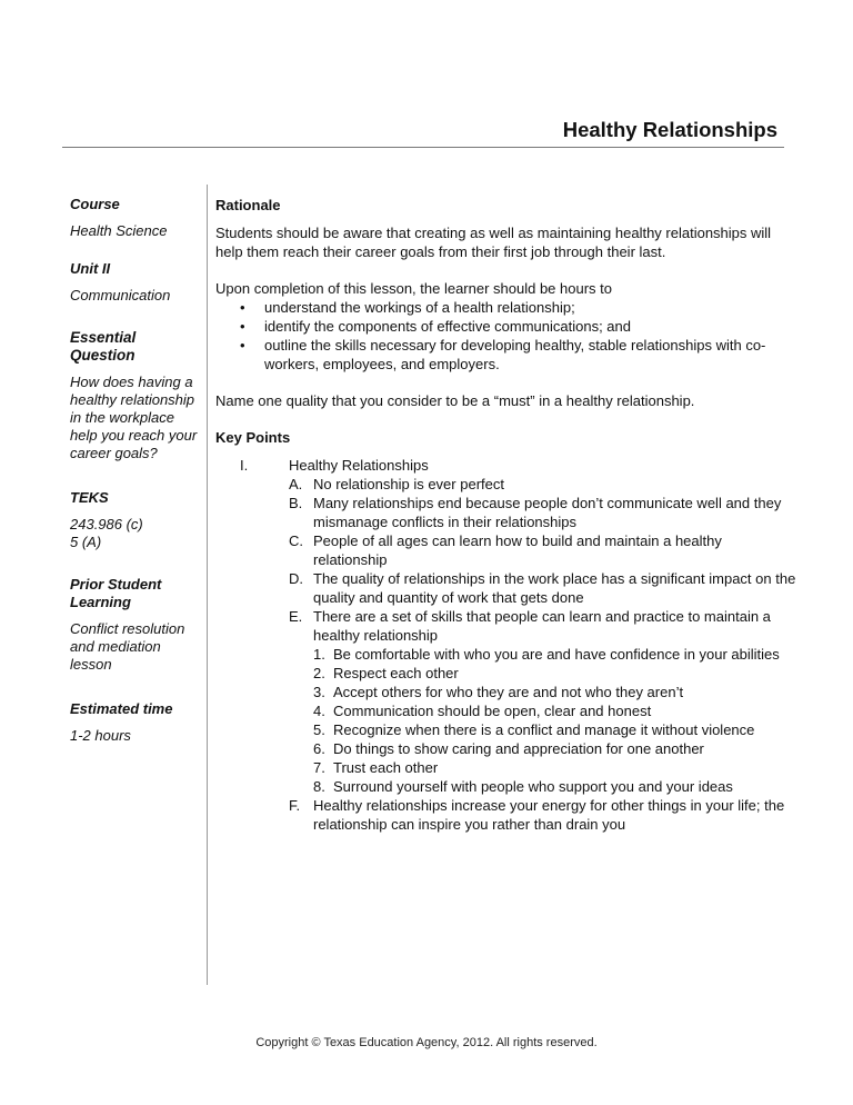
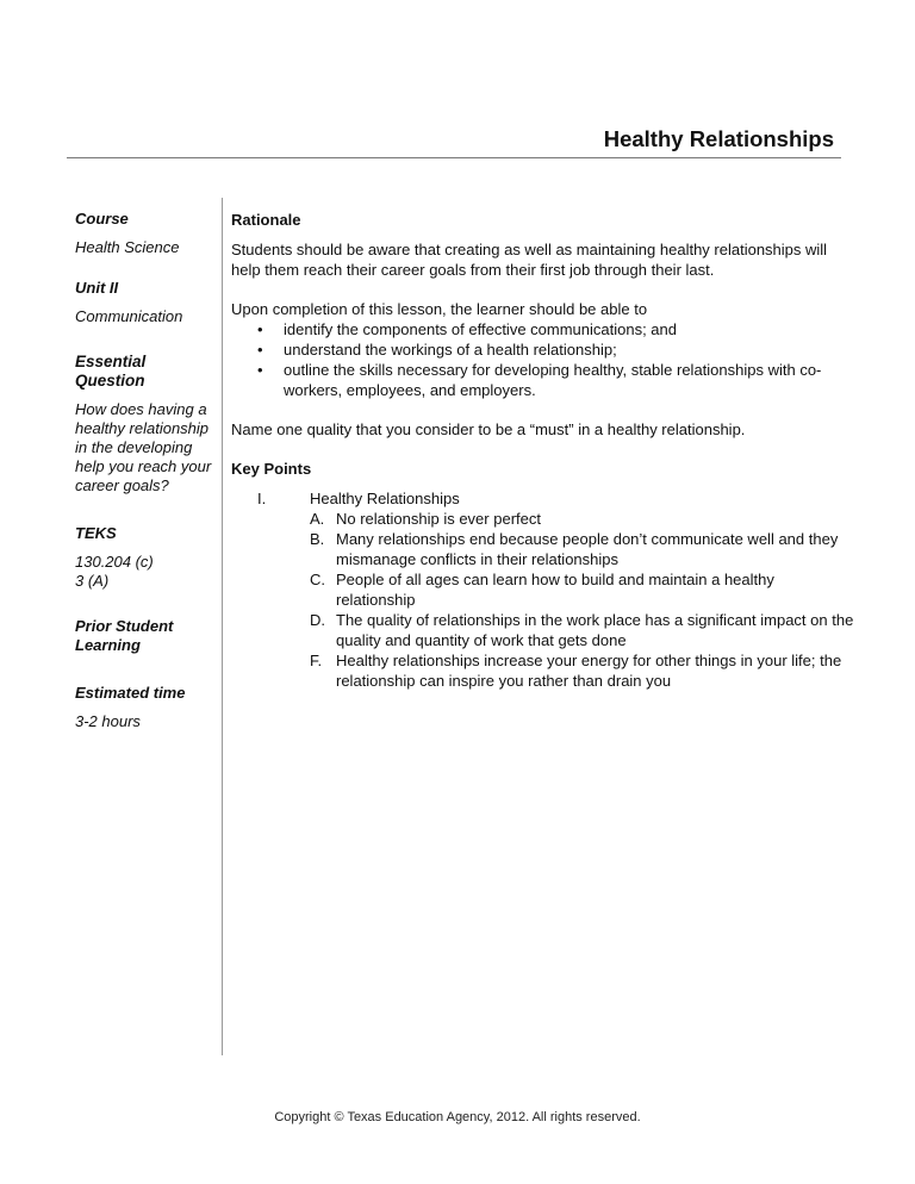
  Healthy Relationships
  Course
  Health Science
  Unit II
  Communication
  Essential Question
- How does having a healthy relationship in the workplace help you reach your career goals?
+ How does having a healthy relationship in the developing help you reach your career goals?
  TEKS
- 243.986 (c)
+ 130.204 (c)
- 5 (A)
+ 3 (A)
  Prior Student Learning
- Conflict resolution and mediation lesson
  Estimated time
- 1-2 hours
+ 3-2 hours
  Rationale
  Students should be aware that creating as well as maintaining healthy relationships will help them reach their career goals from their first job through their last.
- Upon completion of this lesson, the learner should be hours to
+ Upon completion of this lesson, the learner should be able to
  •
- understand the workings of a health relationship;
+ identify the components of effective communications; and
  •
- identify the components of effective communications; and
+ understand the workings of a health relationship;
  •
  outline the skills necessary for developing healthy, stable relationships with co-workers, employees, and employers.
  Name one quality that you consider to be a “must” in a healthy relationship.
  Key Points
  I.
  Healthy Relationships
  A.
  No relationship is ever perfect
  B.
  Many relationships end because people don’t communicate well and they mismanage conflicts in their relationships
  C.
  People of all ages can learn how to build and maintain a healthy relationship
  D.
  The quality of relationships in the work place has a significant impact on the quality and quantity of work that gets done
- E.
- There are a set of skills that people can learn and practice to maintain a healthy relationship
- 1.
- Be comfortable with who you are and have confidence in your abilities
- 2.
- Respect each other
- 3.
- Accept others for who they are and not who they aren’t
- 4.
- Communication should be open, clear and honest
- 5.
- Recognize when there is a conflict and manage it without violence
- 6.
- Do things to show caring and appreciation for one another
- 7.
- Trust each other
- 8.
- Surround yourself with people who support you and your ideas
  F.
  Healthy relationships increase your energy for other things in your life; the relationship can inspire you rather than drain you
  Copyright © Texas Education Agency, 2012. All rights reserved.
